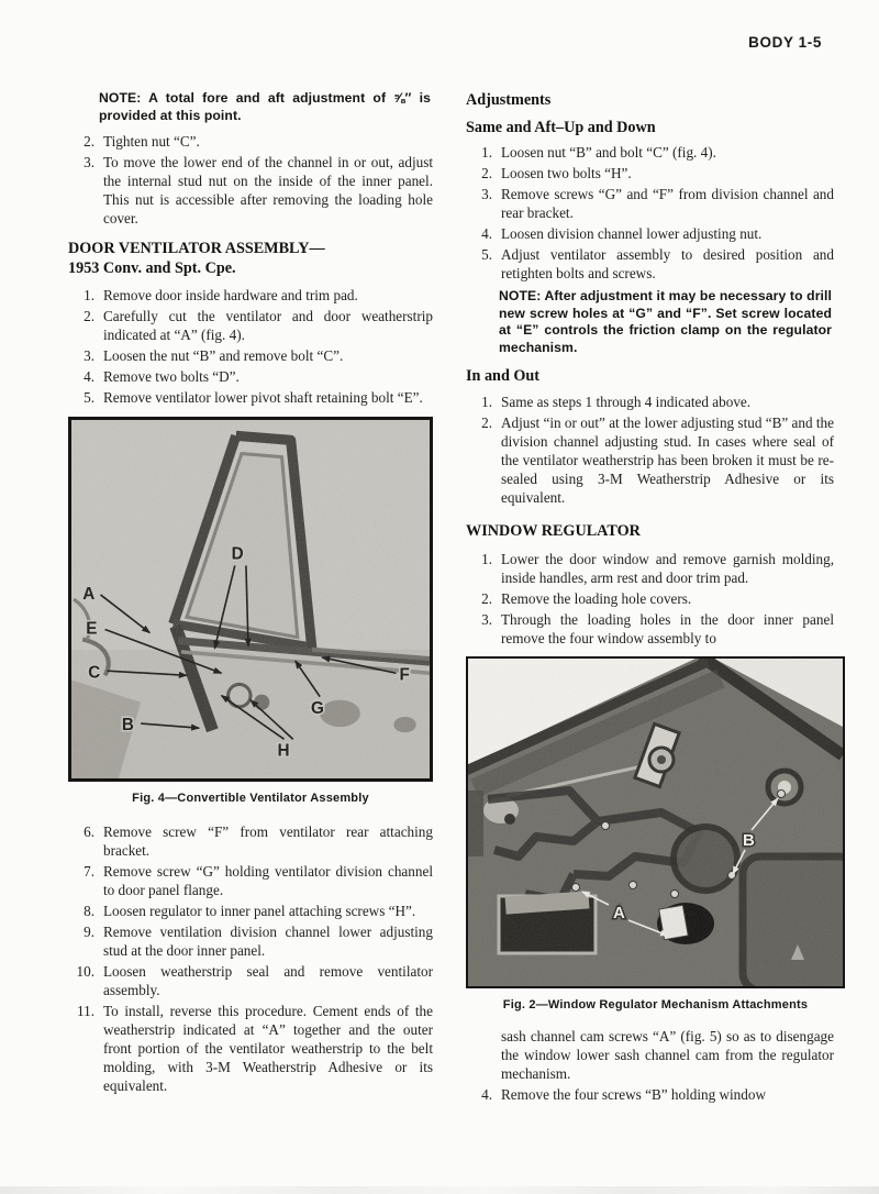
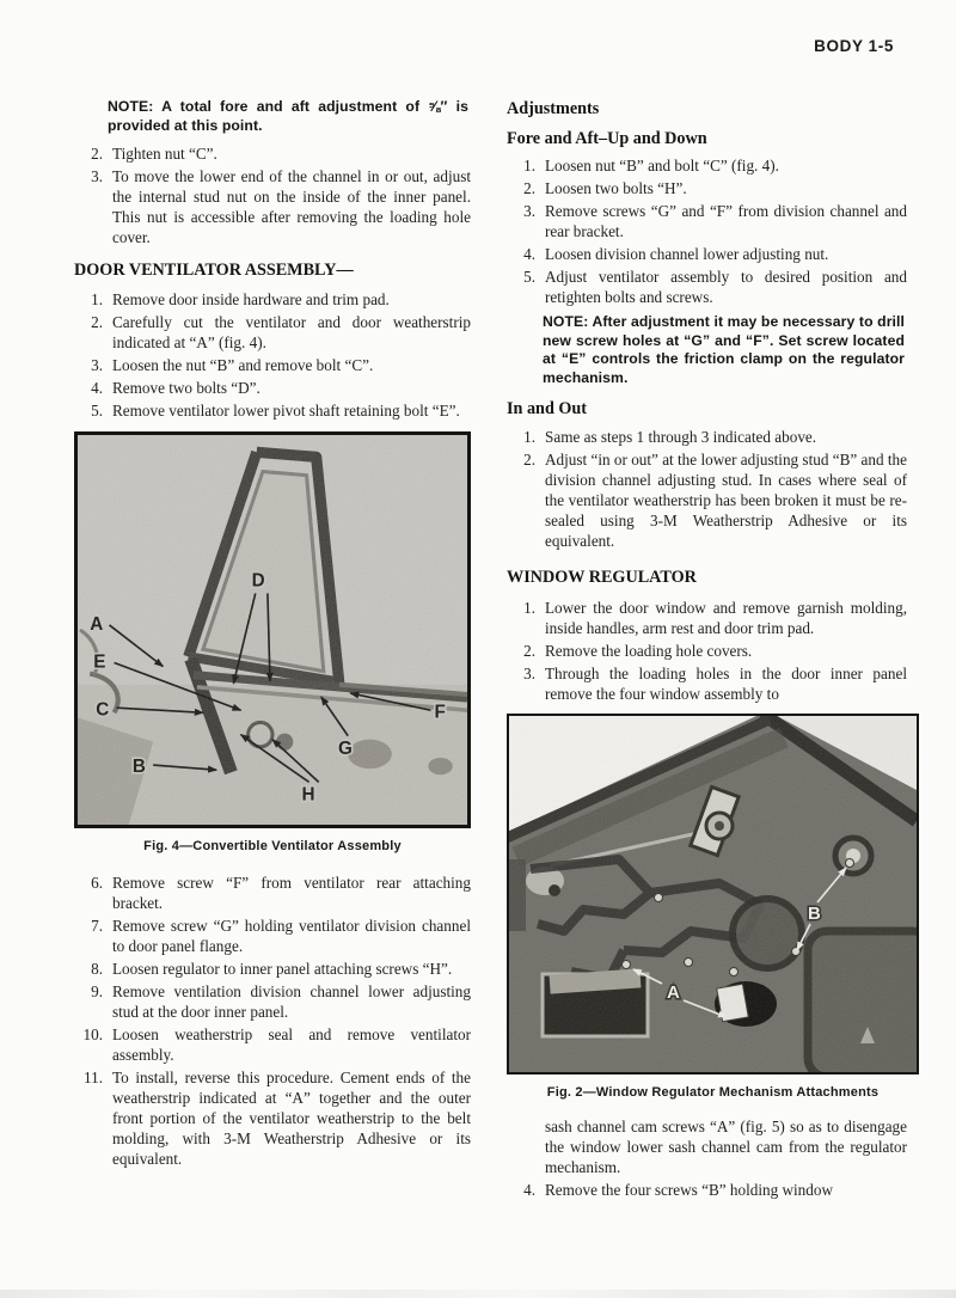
  BODY 1-5
  NOTE: A total fore and aft adjustment of ⅝″ is provided at this point.
  2.
  Tighten nut “C”.
  3.
  To move the lower end of the channel in or out, adjust the internal stud nut on the inside of the inner panel. This nut is accessible after removing the loading hole cover.
  DOOR VENTILATOR ASSEMBLY—
- 1953 Conv. and Spt. Cpe.
  1.
  Remove door inside hardware and trim pad.
  2.
  Carefully cut the ventilator and door weatherstrip indicated at “A” (fig. 4).
  3.
  Loosen the nut “B” and remove bolt “C”.
  4.
  Remove two bolts “D”.
  5.
  Remove ventilator lower pivot shaft retaining bolt “E”.
  A
  B
  C
  D
  E
  F
  G
  H
  Fig. 4—Convertible Ventilator Assembly
  6.
  Remove screw “F” from ventilator rear attaching bracket.
  7.
  Remove screw “G” holding ventilator division channel to door panel flange.
  8.
  Loosen regulator to inner panel attaching screws “H”.
  9.
  Remove ventilation division channel lower adjusting stud at the door inner panel.
  10.
  Loosen weatherstrip seal and remove ventilator assembly.
  11.
  To install, reverse this procedure. Cement ends of the weatherstrip indicated at “A” together and the outer front portion of the ventilator weatherstrip to the belt molding, with 3-M Weatherstrip Adhesive or its equivalent.
  Adjustments
- Same and Aft–Up and Down
+ Fore and Aft–Up and Down
  1.
  Loosen nut “B” and bolt “C” (fig. 4).
  2.
  Loosen two bolts “H”.
  3.
  Remove screws “G” and “F” from division channel and rear bracket.
  4.
  Loosen division channel lower adjusting nut.
  5.
  Adjust ventilator assembly to desired position and retighten bolts and screws.
  NOTE: After adjustment it may be necessary to drill new screw holes at “G” and “F”. Set screw located at “E” controls the friction clamp on the regulator mechanism.
  In and Out
  1.
- Same as steps 1 through 4 indicated above.
+ Same as steps 1 through 3 indicated above.
  2.
  Adjust “in or out” at the lower adjusting stud “B” and the division channel adjusting stud. In cases where seal of the ventilator weatherstrip has been broken it must be re-sealed using 3-M Weatherstrip Adhesive or its equivalent.
  WINDOW REGULATOR
  1.
  Lower the door window and remove garnish molding, inside handles, arm rest and door trim pad.
  2.
  Remove the loading hole covers.
  3.
  Through the loading holes in the door inner panel remove the four window assembly to
  A
  B
  Fig. 2—Window Regulator Mechanism Attachments
  sash channel cam screws “A” (fig. 5) so as to disengage the window lower sash channel cam from the regulator mechanism.
  4.
  Remove the four screws “B” holding window
